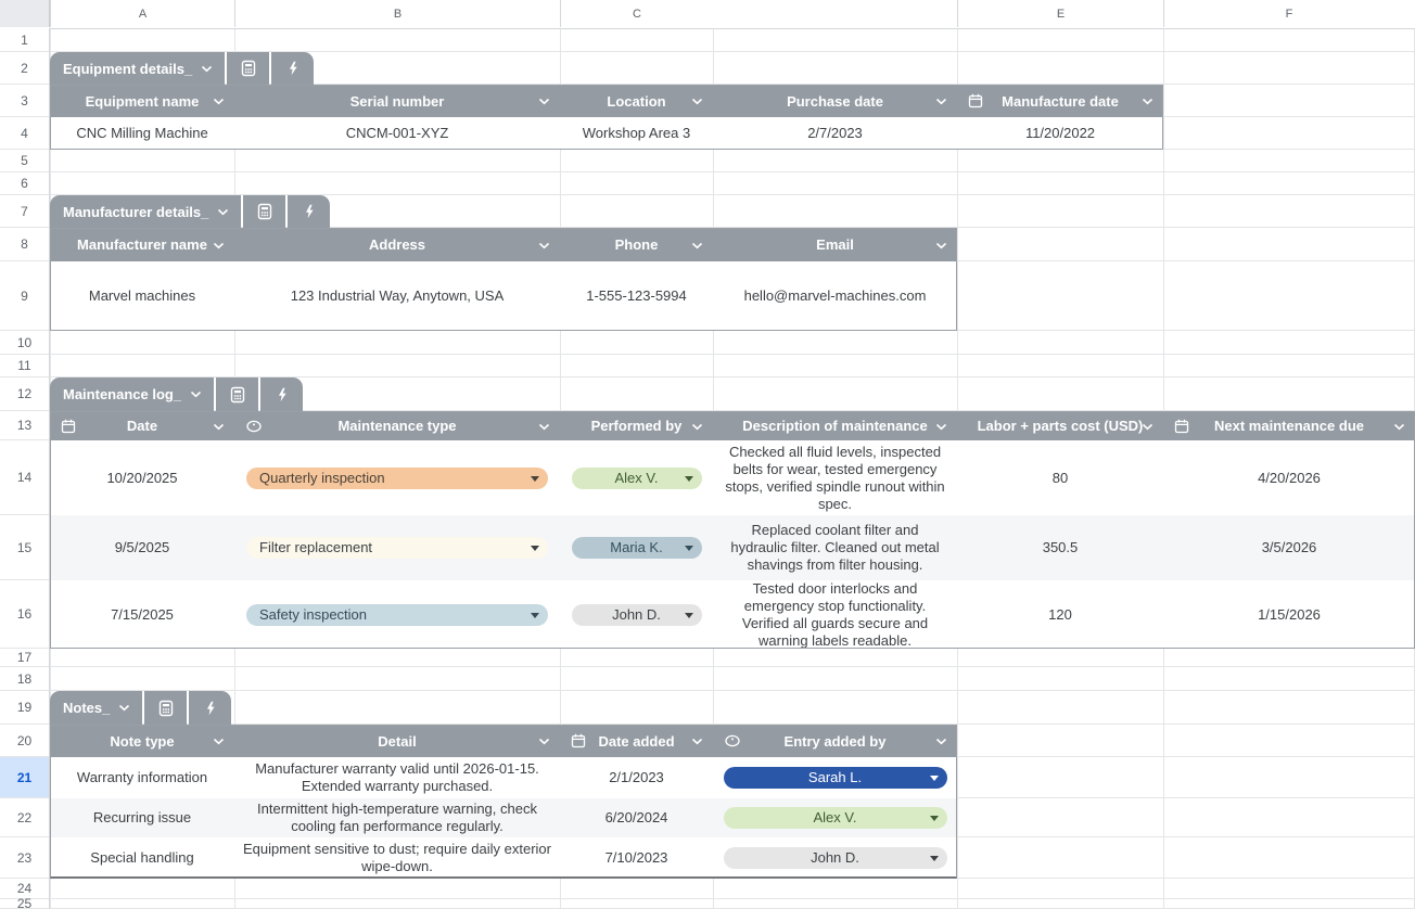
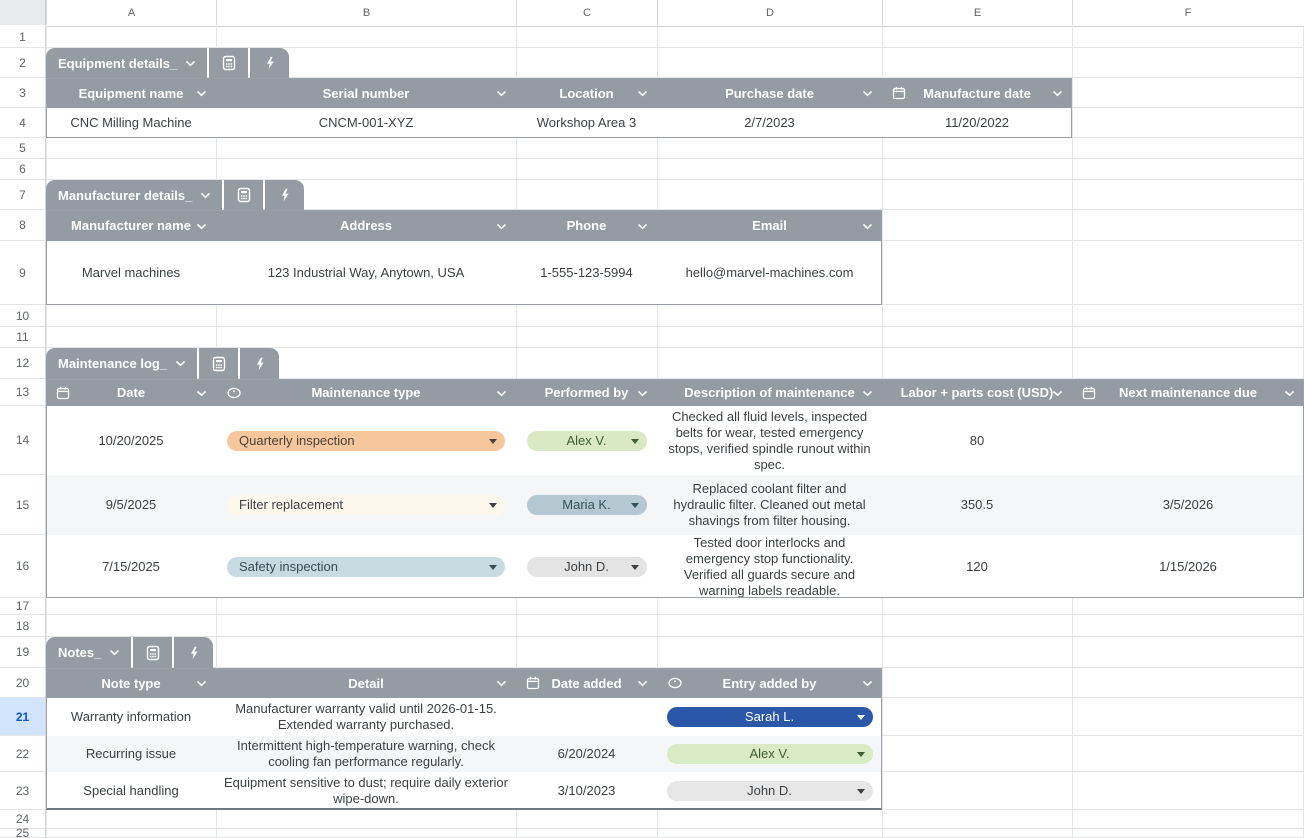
  A
  B
  C
+ D
  E
  F
  1
  2
  3
  4
  5
  6
  7
  8
  9
  10
  11
  12
  13
  14
  15
  16
  17
  18
  19
  20
  21
  22
  23
  24
  25
  Equipment details_
  Equipment name
  Serial number
  Location
  Purchase date
  Manufacture date
  CNC Milling Machine
  CNCM-001-XYZ
  Workshop Area 3
  2/7/2023
  11/20/2022
  Manufacturer details_
  Manufacturer name
  Address
  Phone
  Email
  Marvel machines
  123 Industrial Way, Anytown, USA
  1-555-123-5994
  hello@marvel-machines.com
  Maintenance log_
  Date
  Maintenance type
  Performed by
  Description of maintenance
  Labor + parts cost (USD)
  Next maintenance due
  10/20/2025
  Quarterly inspection
  Alex V.
  Checked all fluid levels, inspected belts for wear, tested emergency stops, verified spindle runout within spec.
  80
- 4/20/2026
  9/5/2025
  Filter replacement
  Maria K.
  Replaced coolant filter and hydraulic filter. Cleaned out metal shavings from filter housing.
  350.5
  3/5/2026
  7/15/2025
  Safety inspection
  John D.
  Tested door interlocks and emergency stop functionality. Verified all guards secure and warning labels readable.
  120
  1/15/2026
  Notes_
  Note type
  Detail
  Date added
  Entry added by
  Warranty information
  Manufacturer warranty valid until 2026-01-15. Extended warranty purchased.
- 2/1/2023
  Sarah L.
  Recurring issue
  Intermittent high-temperature warning, check cooling fan performance regularly.
  6/20/2024
  Alex V.
  Special handling
  Equipment sensitive to dust; require daily exterior wipe-down.
- 7/10/2023
+ 3/10/2023
  John D.
